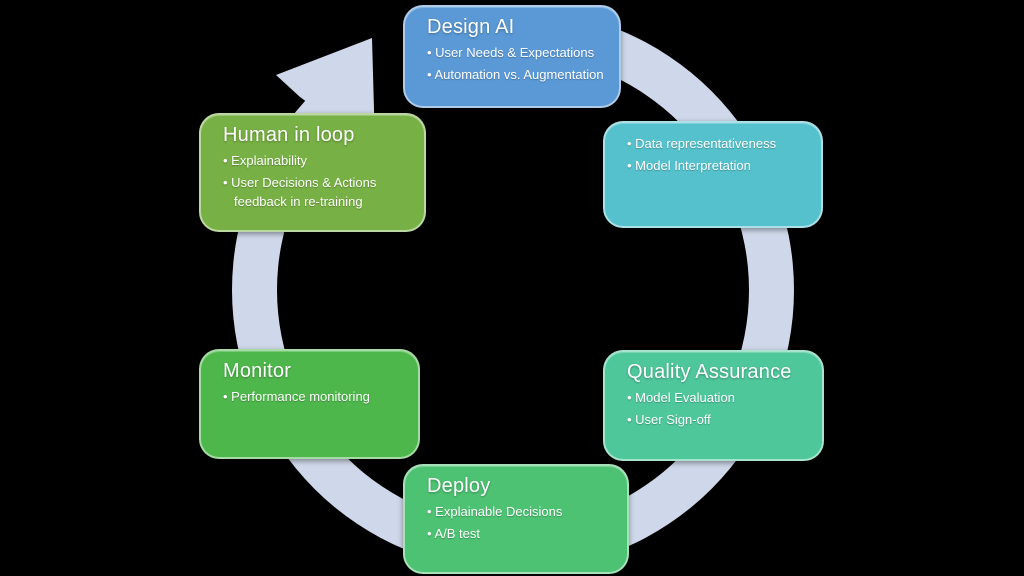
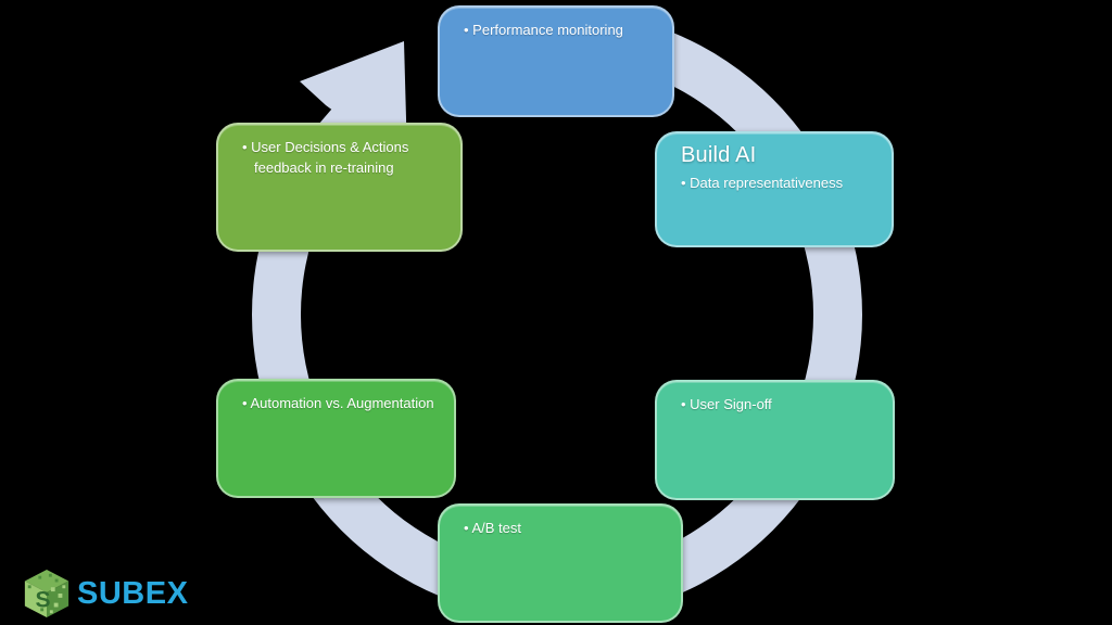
- Design AI
- User Needs & Expectations
- Automation vs. Augmentation
+ Performance monitoring
+ Build AI
  Data representativeness
- Model Interpretation
- Quality Assurance
- Model Evaluation
  User Sign-off
- Deploy
- Explainable Decisions
  A/B test
- Monitor
- Performance monitoring
+ Automation vs. Augmentation
- Human in loop
- Explainability
  User Decisions & Actions feedback in re-training
+ S
+ SUBEX
